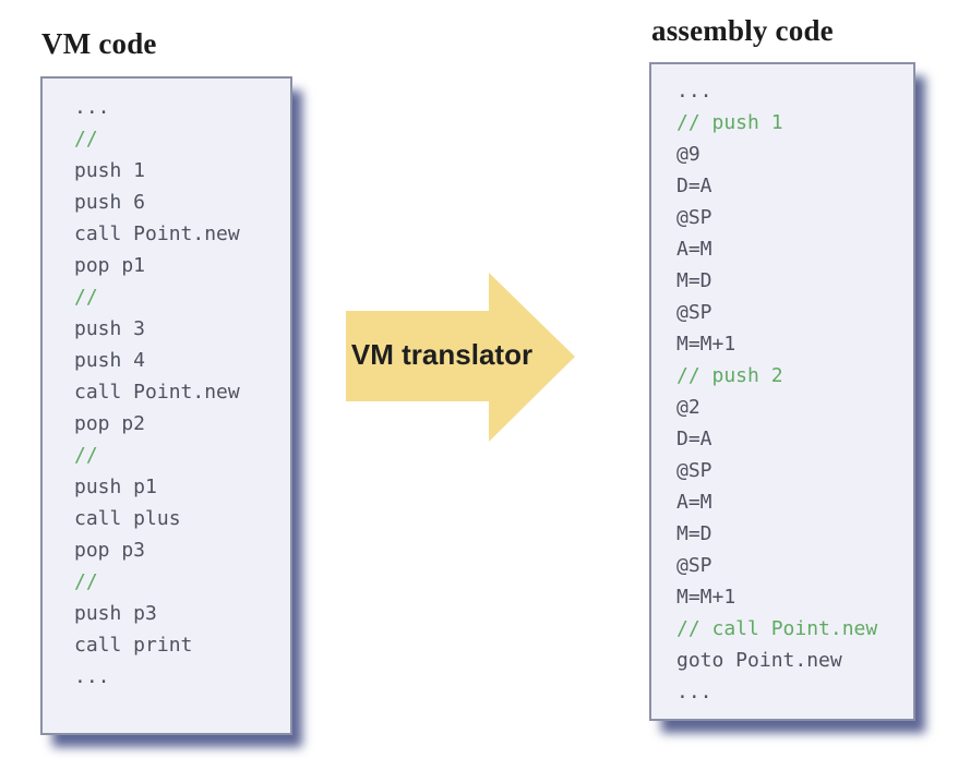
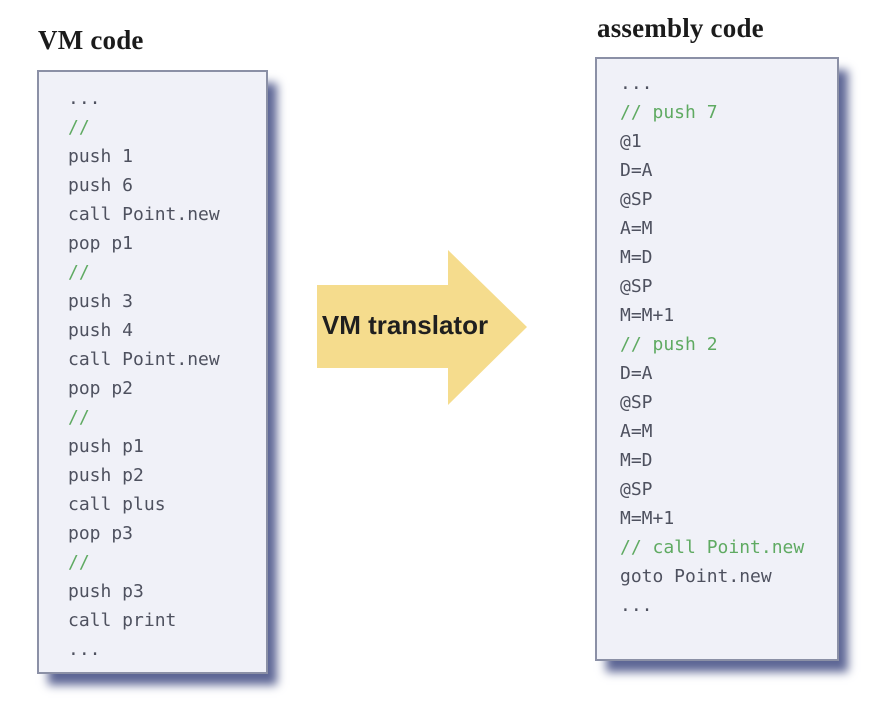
  VM code
  assembly code
  ...
  //
  push 1
  push 6
  call Point.new
  pop p1
  //
  push 3
  push 4
  call Point.new
  pop p2
  //
  push p1
+ push p2
  call plus
  pop p3
  //
  push p3
  call print
  ...
  ...
- // push 1
+ // push 7
- @9
+ @1
  D=A
  @SP
  A=M
  M=D
  @SP
  M=M+1
  // push 2
- @2
  D=A
  @SP
  A=M
  M=D
  @SP
  M=M+1
  // call Point.new
  goto Point.new
  ...
  VM translator
